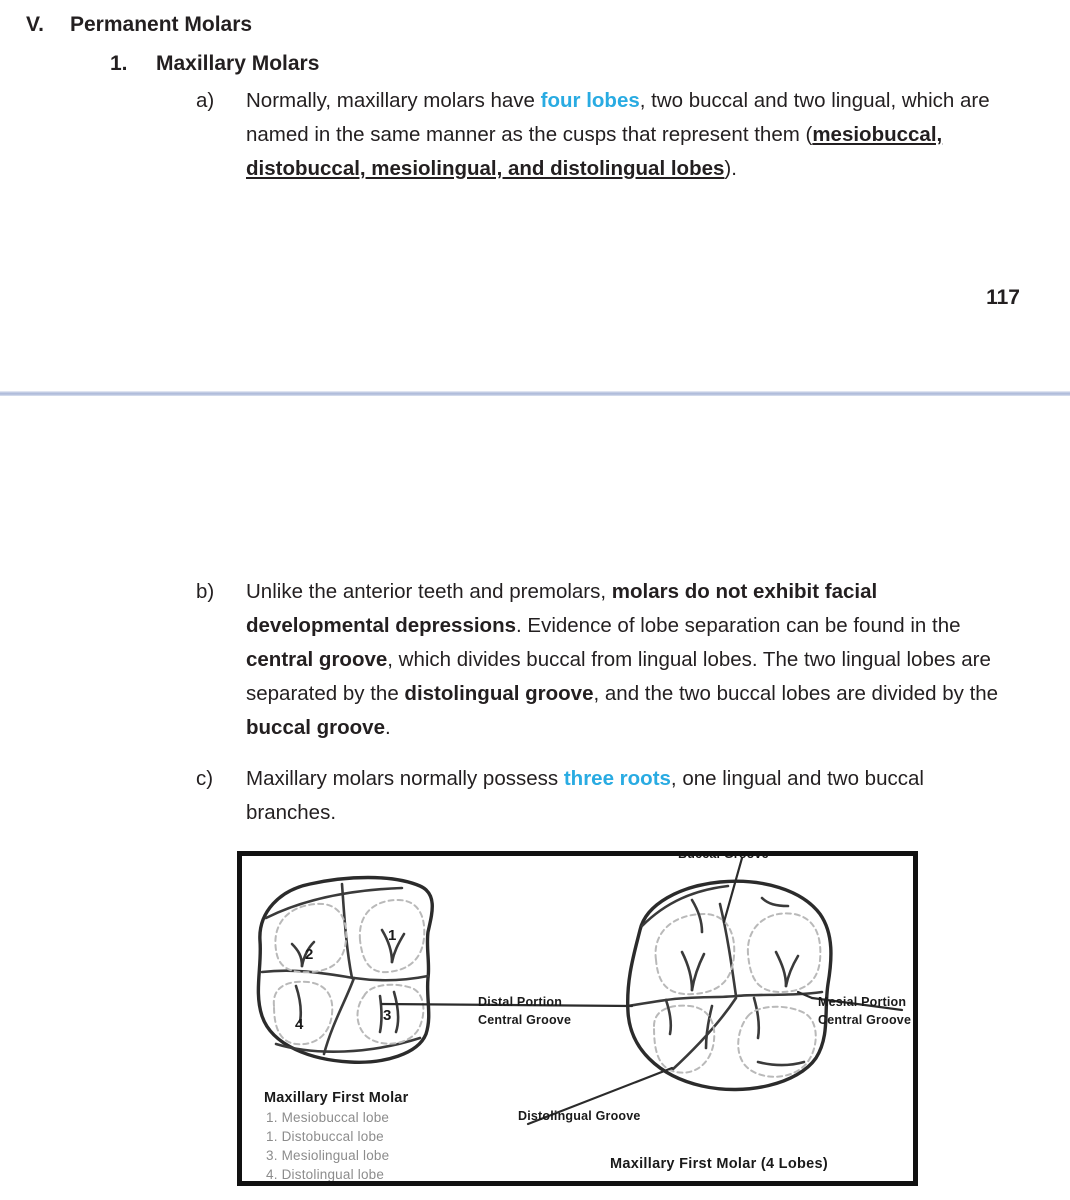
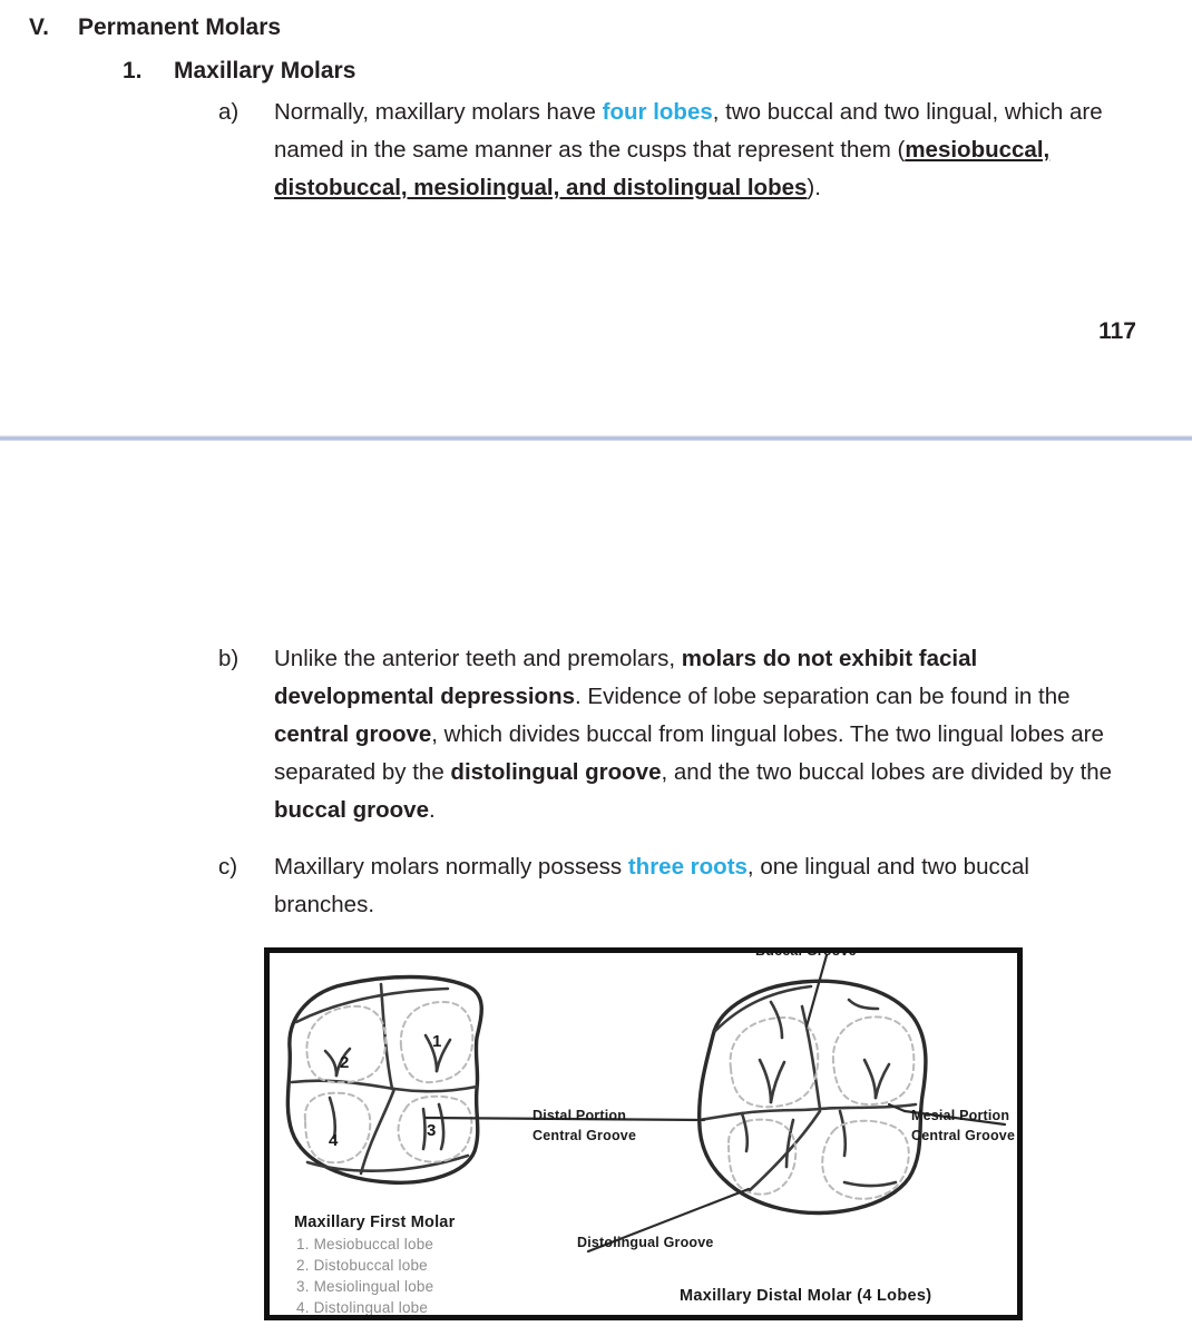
  V.
  Permanent Molars
  1.
  Maxillary Molars
  a)
  Normally, maxillary molars have four lobes, two buccal and two lingual, which are named in the same manner as the cusps that represent them (mesiobuccal, distobuccal, mesiolingual, and distolingual lobes).
  b)
  Unlike the anterior teeth and premolars, molars do not exhibit facial developmental depressions. Evidence of lobe separation can be found in the central groove, which divides buccal from lingual lobes. The two lingual lobes are separated by the distolingual groove, and the two buccal lobes are divided by the buccal groove.
  c)
  Maxillary molars normally possess three roots, one lingual and two buccal branches.
  117
  2
  1
  3
  4
  Maxillary First Molar
  1. Mesiobuccal lobe
- 1. Distobuccal lobe
+ 2. Distobuccal lobe
  3. Mesiolingual lobe
  4. Distolingual lobe
  Distal Portion
  Central Groove
  Mesial Portion
  Central Groove
  Distolingual Groove
- Maxillary First Molar (4 Lobes)
+ Maxillary Distal Molar (4 Lobes)
